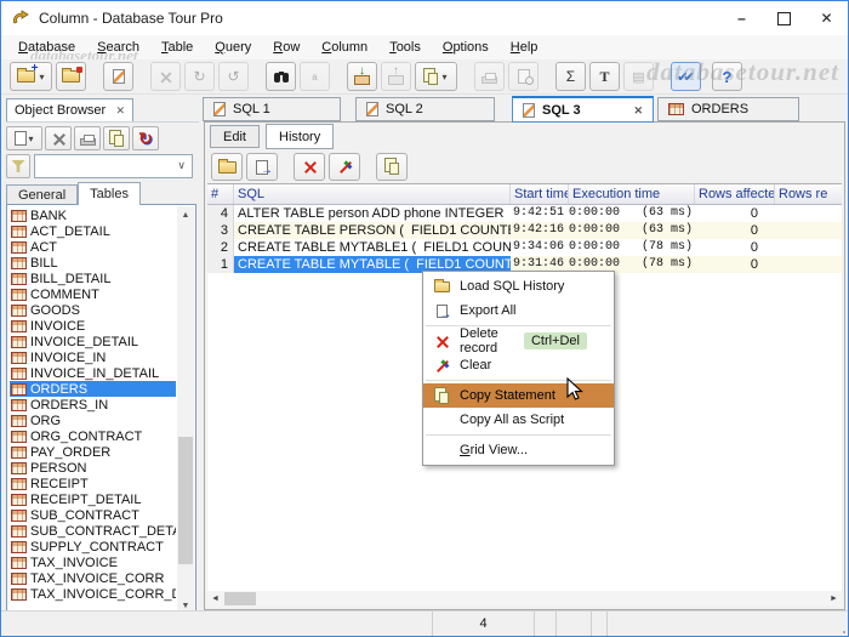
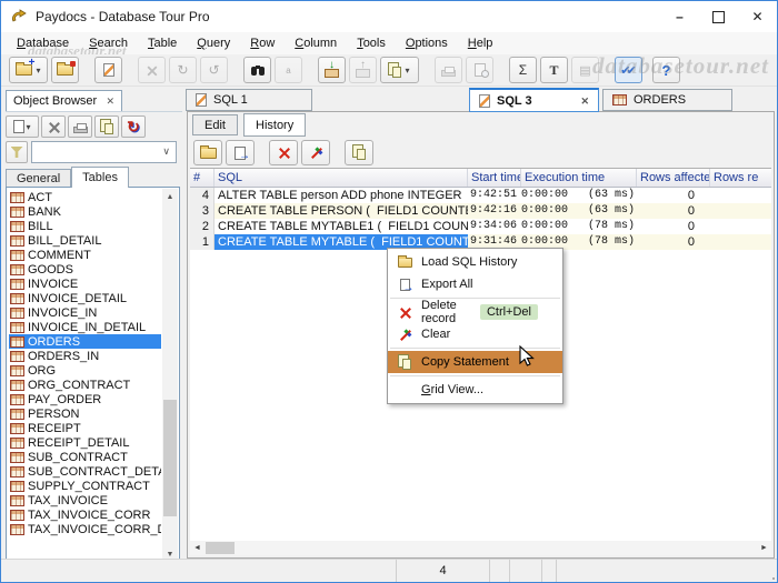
- Column - Database Tour Pro
+ Paydocs - Database Tour Pro
  Database
  Search
  Table
  Query
  Row
  Column
  Tools
  Options
  Help
  databasetour.net
  databasetour.net
  Object Browser
  General
  Tables
- BANK
+ ACT
- ACT_DETAIL
- ACT
+ BANK
  BILL
  BILL_DETAIL
  COMMENT
  GOODS
  INVOICE
  INVOICE_DETAIL
  INVOICE_IN
  INVOICE_IN_DETAIL
  ORDERS
  ORDERS_IN
  ORG
  ORG_CONTRACT
  PAY_ORDER
  PERSON
  RECEIPT
  RECEIPT_DETAIL
  SUB_CONTRACT
  SUB_CONTRACT_DET
  SUPPLY_CONTRACT
  TAX_INVOICE
  TAX_INVOICE_CORR
  TAX_INVOICE_CORR_
  SQL 1
- SQL 2
  SQL 3
  ORDERS
  Edit
  History
  #
  SQL
  Start time
  Execution time
  Rows affecte
  Rows re
  4
  ALTER TABLE person ADD phone INTEGER
  9:42:51
  0:00:00 (63 ms)
  0
  3
  CREATE TABLE PERSON ( FIELD1 COUNT
  9:42:16
  0:00:00 (63 ms)
  0
  2
  CREATE TABLE MYTABLE1 ( FIELD1 COUN
  9:34:06
  0:00:00 (78 ms)
  0
  1
  CREATE TABLE MYTABLE ( FIELD1 COUNT
  9:31:46
  0:00:00 (78 ms)
  0
  Load SQL History
  Export All
  Delete record
  Ctrl+Del
  Clear
  Copy Statement
- Copy All as Script
  Grid View...
  4
